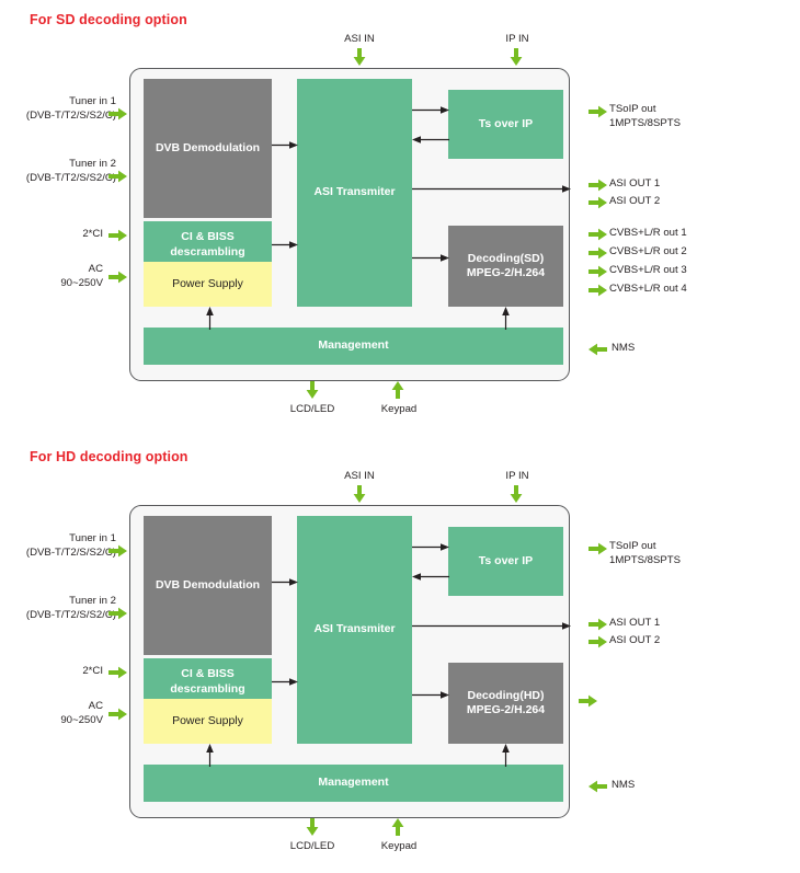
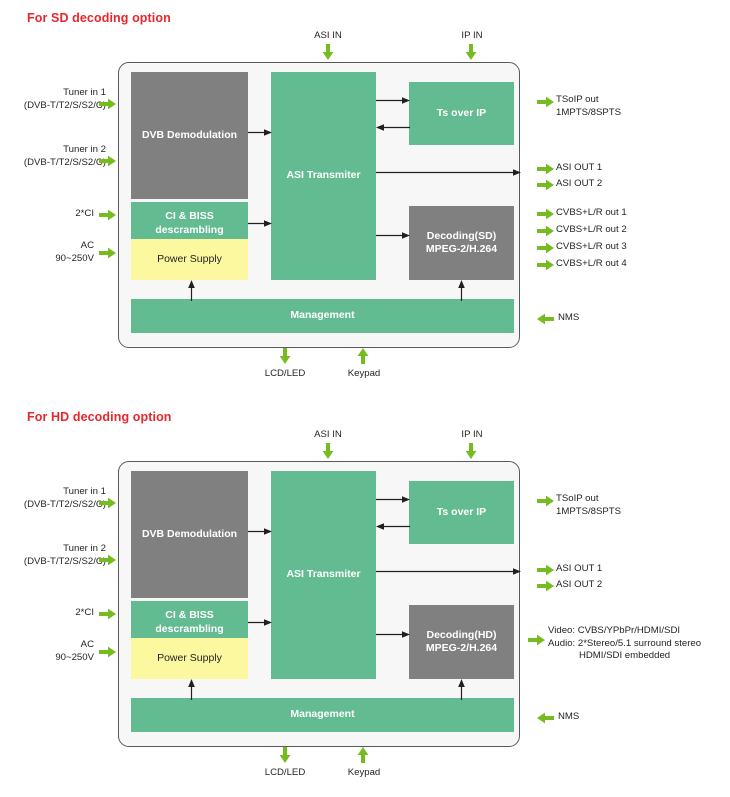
  For SD decoding option
  ASI IN
  IP IN
  Tuner in 1
  (DVB-T/T2/S/S2/
  Tuner in 2
  (DVB-T/T2/S/S2/
  2*CI
  AC
  90~250V
  DVB Demodulation
  CI & BISS
  descrambling
  Power Supply
  ASI Transmiter
  Ts over IP
  Decoding(SD)
  MPEG-2/H.264
  Management
  TSoIP out
  1MPTS/8SPTS
  ASI OUT 1
  ASI OUT 2
  CVBS+L/R out 1
  CVBS+L/R out 2
  CVBS+L/R out 3
  CVBS+L/R out 4
  NMS
  LCD/LED
  Keypad
  For HD decoding option
  ASI IN
  IP IN
  Tuner in 1
  (DVB-T/T2/S/S2/
  Tuner in 2
  (DVB-T/T2/S/S2/
  2*CI
  AC
  90~250V
  DVB Demodulation
  CI & BISS
  descrambling
  Power Supply
  ASI Transmiter
  Ts over IP
  Decoding(HD)
  MPEG-2/H.264
  Management
  TSoIP out
  1MPTS/8SPTS
  ASI OUT 1
  ASI OUT 2
+ Video: CVBS/YPbPr/HDMI/SDI
+ Audio: 2*Stereo/5.1 surround stereo
+ HDMI/SDI embedded
  NMS
  LCD/LED
  Keypad
